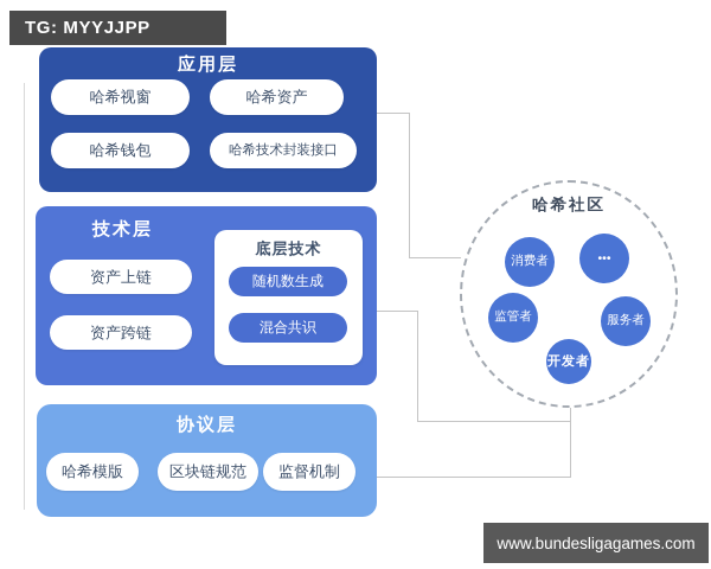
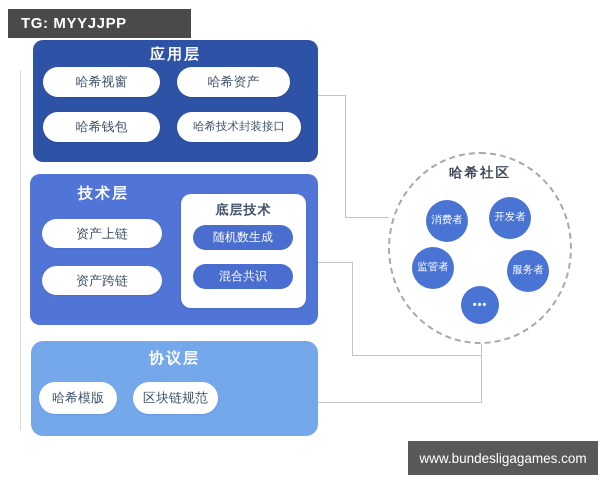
  TG: MYYJJPP
  www.bundesligagames.com
  应用层
  哈希视窗
  哈希资产
  哈希钱包
  哈希技术封装接口
  技术层
  资产上链
  资产跨链
  底层技术
  随机数生成
  混合共识
  协议层
  哈希模版
  区块链规范
- 监督机制
  哈希社区
  消费者
- •••
+ 开发者
  监管者
  服务者
- 开发者
+ •••
